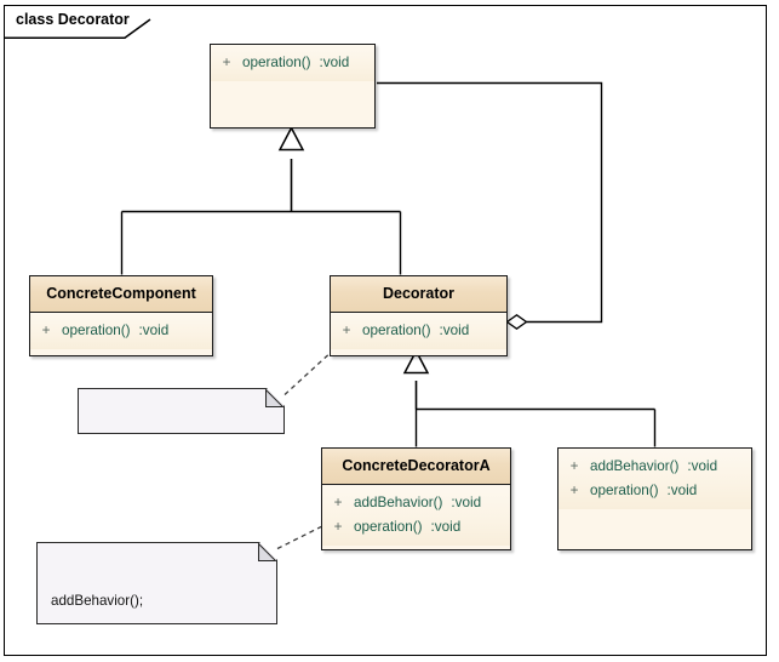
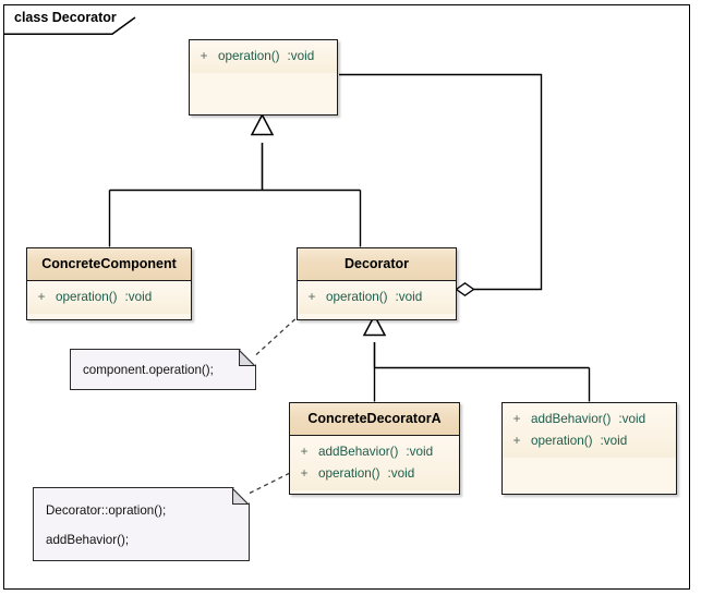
  class Decorator
  +
  operation()
  :void
  ConcreteComponent
  +
  operation()
  :void
  Decorator
  +
  operation()
  :void
  ConcreteDecoratorA
  +
  addBehavior()
  :void
  +
  operation()
  :void
  +
  addBehavior()
  :void
  +
  operation()
  :void
+ component.operation();
+ Decorator::opration();
  addBehavior();
